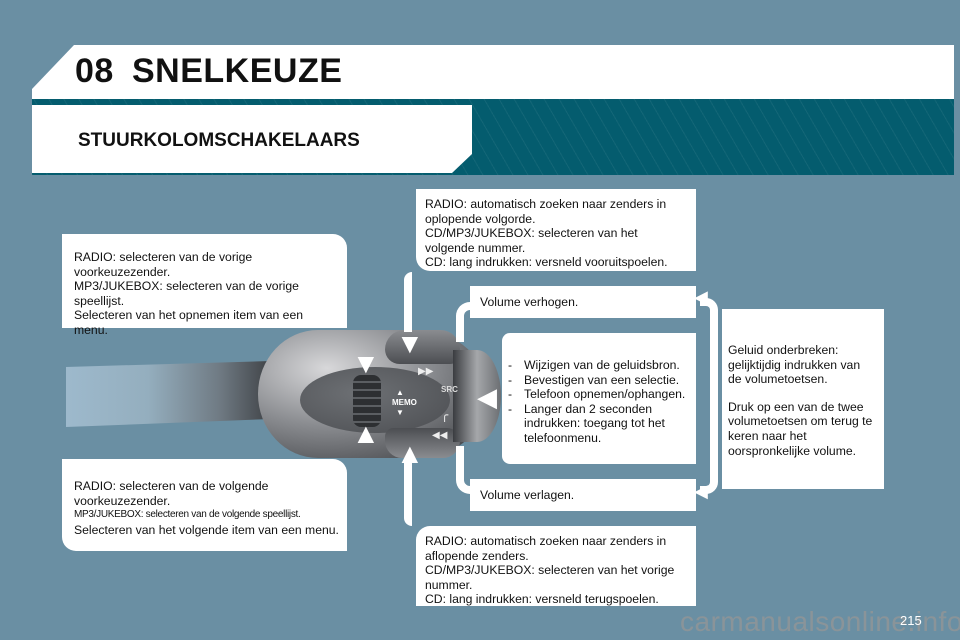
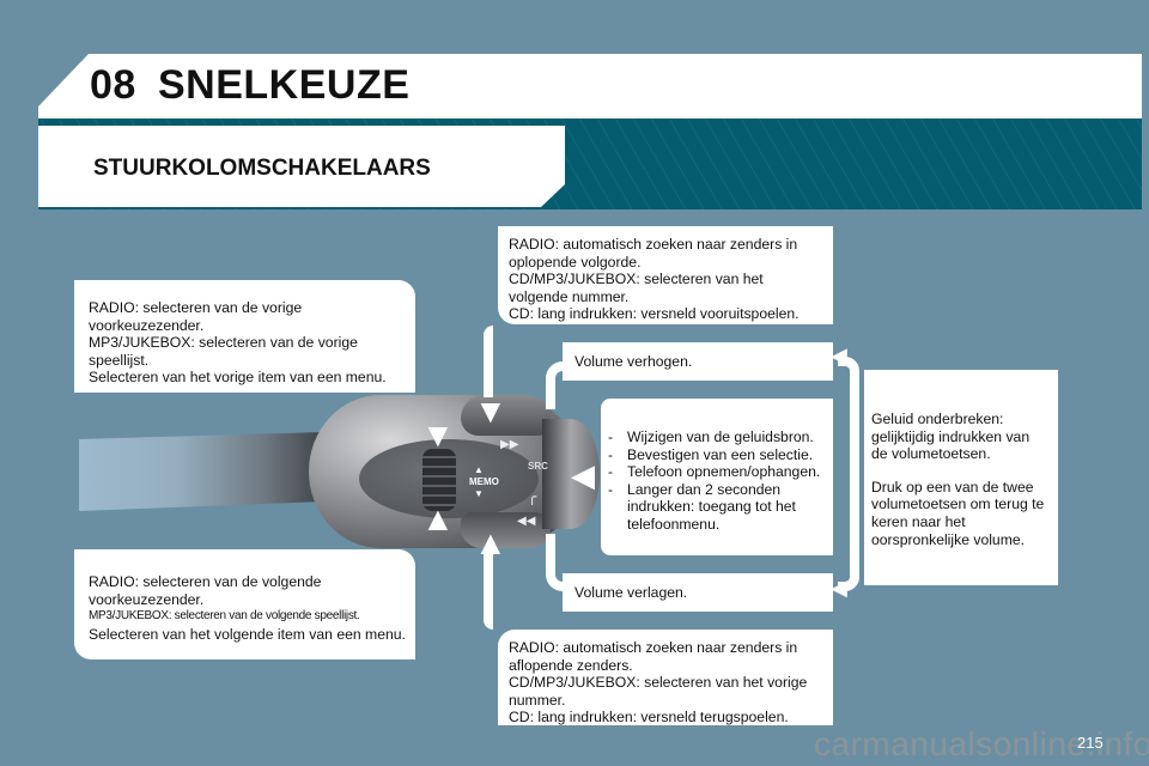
  08
  SNELKEUZE
  STUURKOLOMSCHAKELAARS
  ▲
  MEMO
  ▼
  SRC
  ▶▶
  ◀◀
  ╭
  ▼
  ▲
  ▼
  ▲
  ◀
  ◀
  ◀
  RADIO: selecteren van de vorige voorkeuzezender.
  MP3/JUKEBOX: selecteren van de vorige speellijst.
- Selecteren van het opnemen item van een menu.
+ Selecteren van het vorige item van een menu.
  RADIO: selecteren van de volgende voorkeuzezender.
  MP3/JUKEBOX: selecteren van de volgende speellijst.
  Selecteren van het volgende item van een menu.
  RADIO: automatisch zoeken naar zenders in oplopende volgorde.
  CD/MP3/JUKEBOX: selecteren van het volgende nummer.
  CD: lang indrukken: versneld vooruitspoelen.
  RADIO: automatisch zoeken naar zenders in aflopende zenders.
  CD/MP3/JUKEBOX: selecteren van het vorige nummer.
  CD: lang indrukken: versneld terugspoelen.
  Volume verhogen.
  Volume verlagen.
  Wijzigen van de geluidsbron.
  Bevestigen van een selectie.
  Telefoon opnemen/ophangen.
  Langer dan 2 seconden indrukken: toegang tot het telefoonmenu.
  Geluid onderbreken: gelijktijdig indrukken van de volumetoetsen.
  Druk op een van de twee volumetoetsen om terug te keren naar het oorspronkelijke volume.
  carmanualsonline.info
  215
